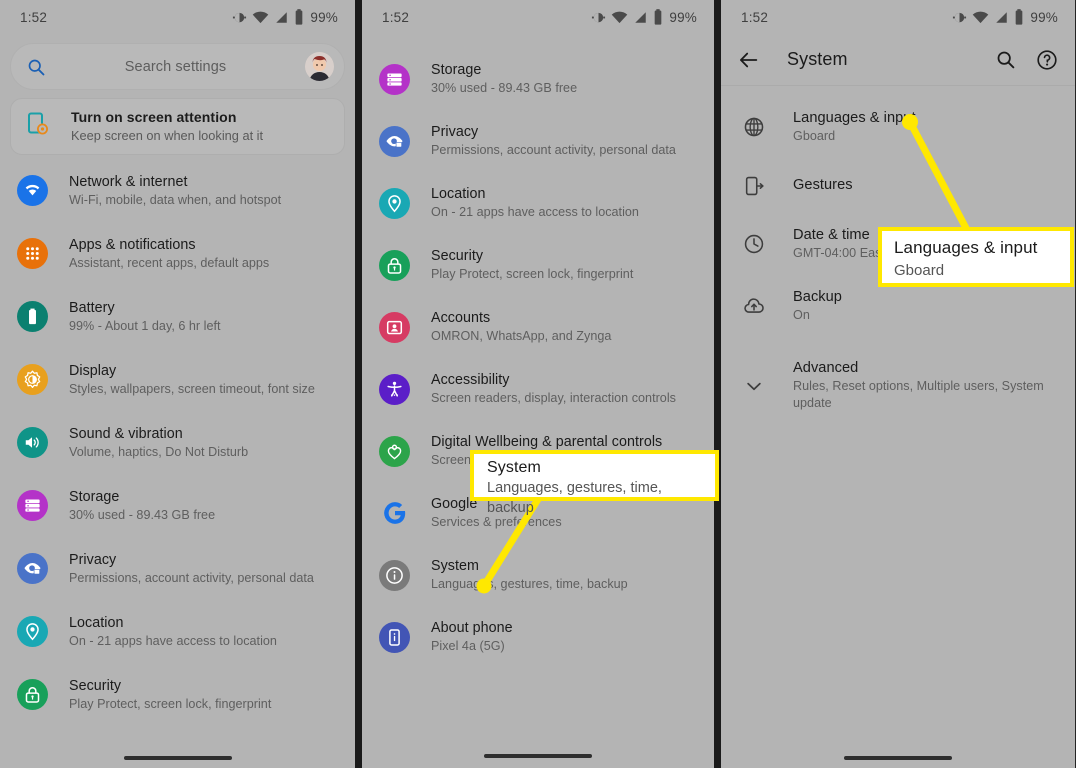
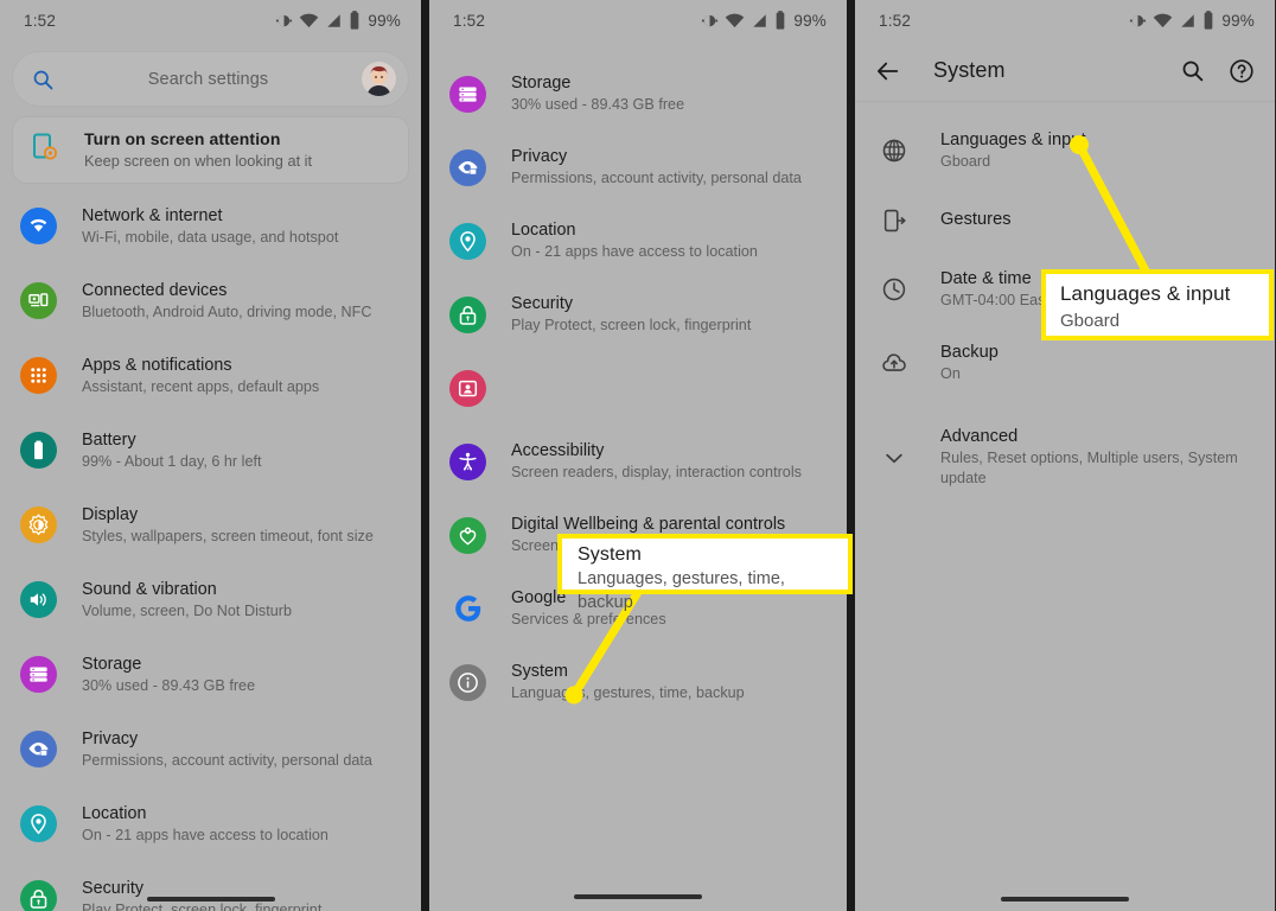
  1:52
  99%
  Search settings
  Turn on screen attention
  Keep screen on when looking at it
  Network & internet
- Wi-Fi, mobile, data when, and hotspot
+ Wi-Fi, mobile, data usage, and hotspot
+ Connected devices
+ Bluetooth, Android Auto, driving mode, NFC
  Apps & notifications
  Assistant, recent apps, default apps
  Battery
  99% - About 1 day, 6 hr left
  Display
  Styles, wallpapers, screen timeout, font size
  Sound & vibration
- Volume, haptics, Do Not Disturb
+ Volume, screen, Do Not Disturb
  Storage
  30% used - 89.43 GB free
  Privacy
  Permissions, account activity, personal data
  Location
  On - 21 apps have access to location
  Security
  Play Protect, screen lock, fingerprint
  1:52
  99%
  Storage
  30% used - 89.43 GB free
  Privacy
  Permissions, account activity, personal data
  Location
  On - 21 apps have access to location
  Security
  Play Protect, screen lock, fingerprint
- Accounts
- OMRON, WhatsApp, and Zynga
  Accessibility
  Screen readers, display, interaction controls
  Digital Wellbeing & parental controls
  Google
  Services & prefences
  System
  Languag, gestures, time, backup
- About phone
- Pixel 4a (5G)
  1:52
  99%
  System
  Languages & inp
  Gboard
  Gestures
  Date & time
  Backup
  On
  Advanced
  Rules, Reset options, Multiple users, System update
  System
  Languages, gestures, time, backup
  Languages & input
  Gboard
